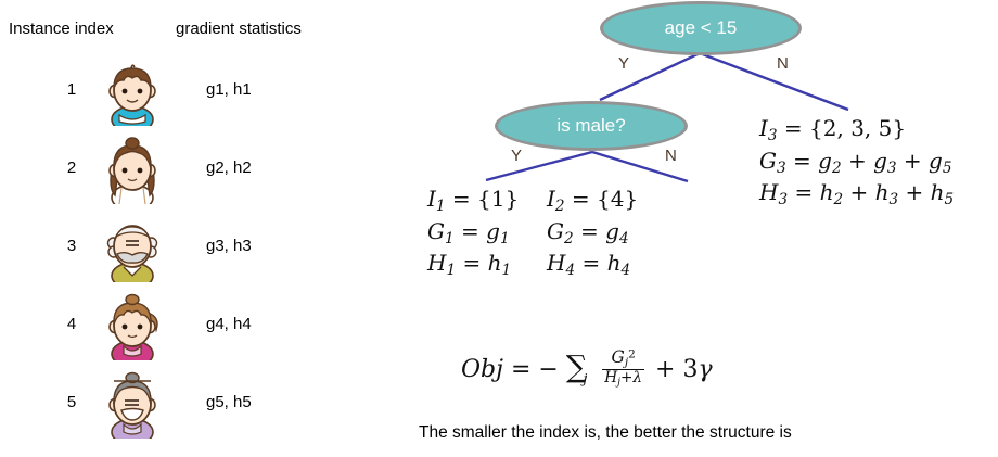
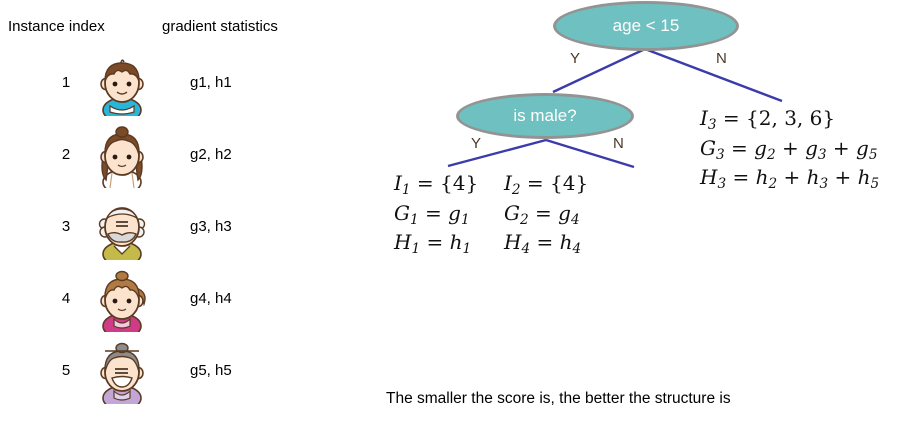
  Instance index
  gradient statistics
  1
  g1, h1
  2
  g2, h2
  3
  g3, h3
  4
  g4, h4
  5
  g5, h5
  age < 15
  is male?
  Y
  N
  Y
  N
- I1 = {1}
+ I1 = {4}
  G1 = g1
  H1 = h1
  I2 = {4}
  G2 = g4
  H4 = h4
- I3 = {2, 3, 5}
+ I3 = {2, 3, 6}
  G3 = g2 + g3 + g5
  H3 = h2 + h3 + h5
- Obj = − ∑j
- Gj2
- Hj+λ
- + 3γ
- The smaller the index is, the better the structure is
+ The smaller the score is, the better the structure is
